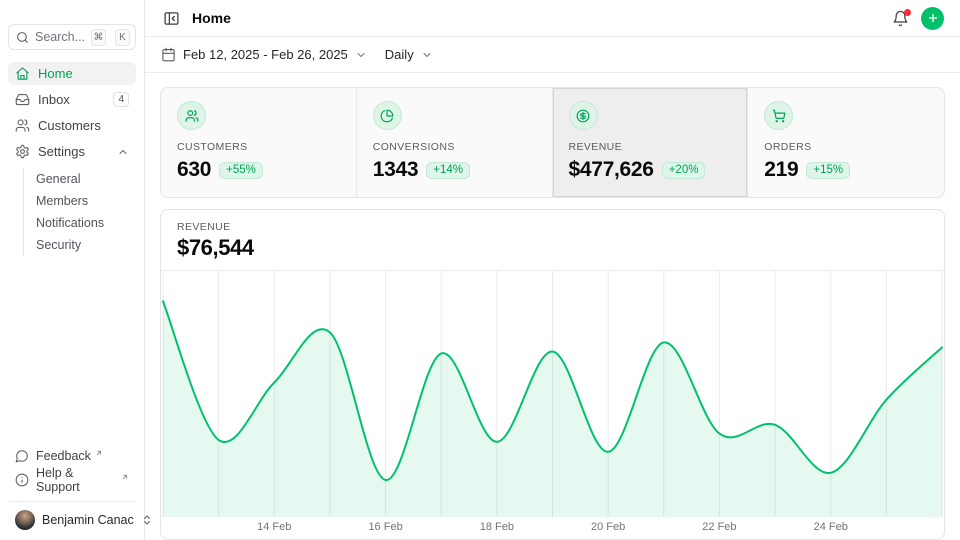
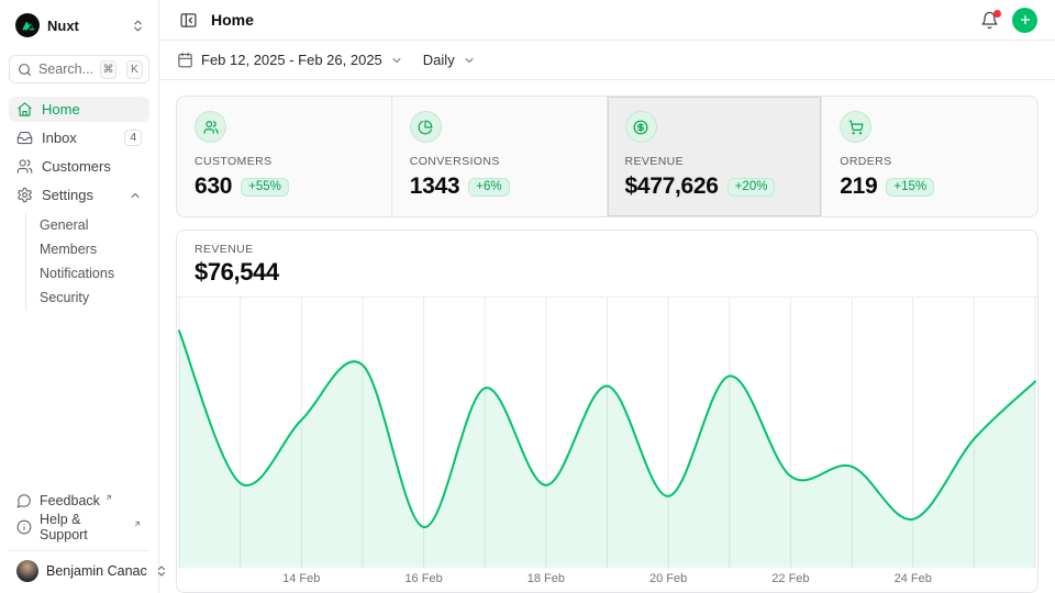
+ Nuxt
  Search...
  ⌘
  K
  Home
  Inbox
  4
  Customers
  Settings
  General
  Members
  Notifications
  Security
  Feedback
  Help & Support
  Benjamin Canac
  Home
  Feb 12, 2025 - Feb 26, 2025
  Daily
  CUSTOMERS
  630
  +55%
  CONVERSIONS
  1343
- +14%
+ +6%
  REVENUE
  $477,626
  +20%
  ORDERS
  219
  +15%
  REVENUE
  $76,544
  14 Feb
  16 Feb
  18 Feb
  20 Feb
  22 Feb
  24 Feb
